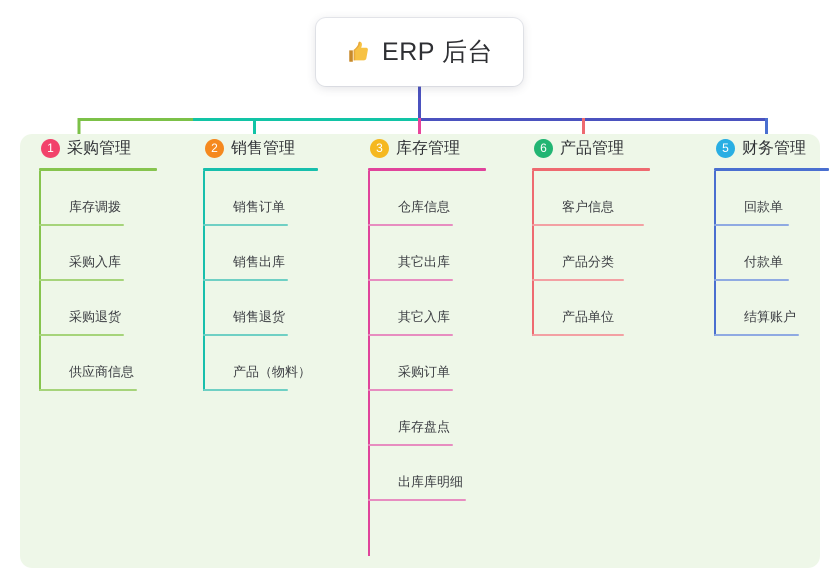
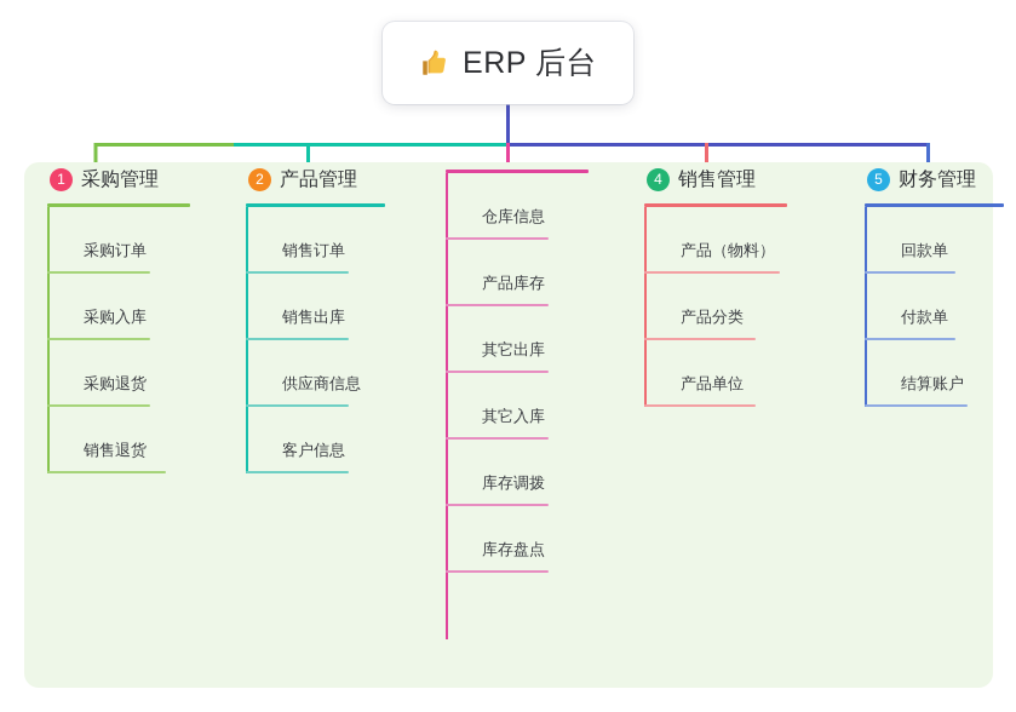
  ERP 后台
  1
  采购管理
- 库存调拨
+ 采购订单
  采购入库
  采购退货
- 供应商信息
+ 销售退货
  2
- 销售管理
+ 产品管理
  销售订单
  销售出库
- 销售退货
+ 供应商信息
- 产品（物料）
+ 客户信息
- 3
- 库存管理
  仓库信息
+ 产品库存
  其它出库
  其它入库
- 采购订单
+ 库存调拨
  库存盘点
- 出库库明细
- 6
+ 4
- 产品管理
+ 销售管理
- 客户信息
+ 产品（物料）
  产品分类
  产品单位
  5
  财务管理
  回款单
  付款单
  结算账户
